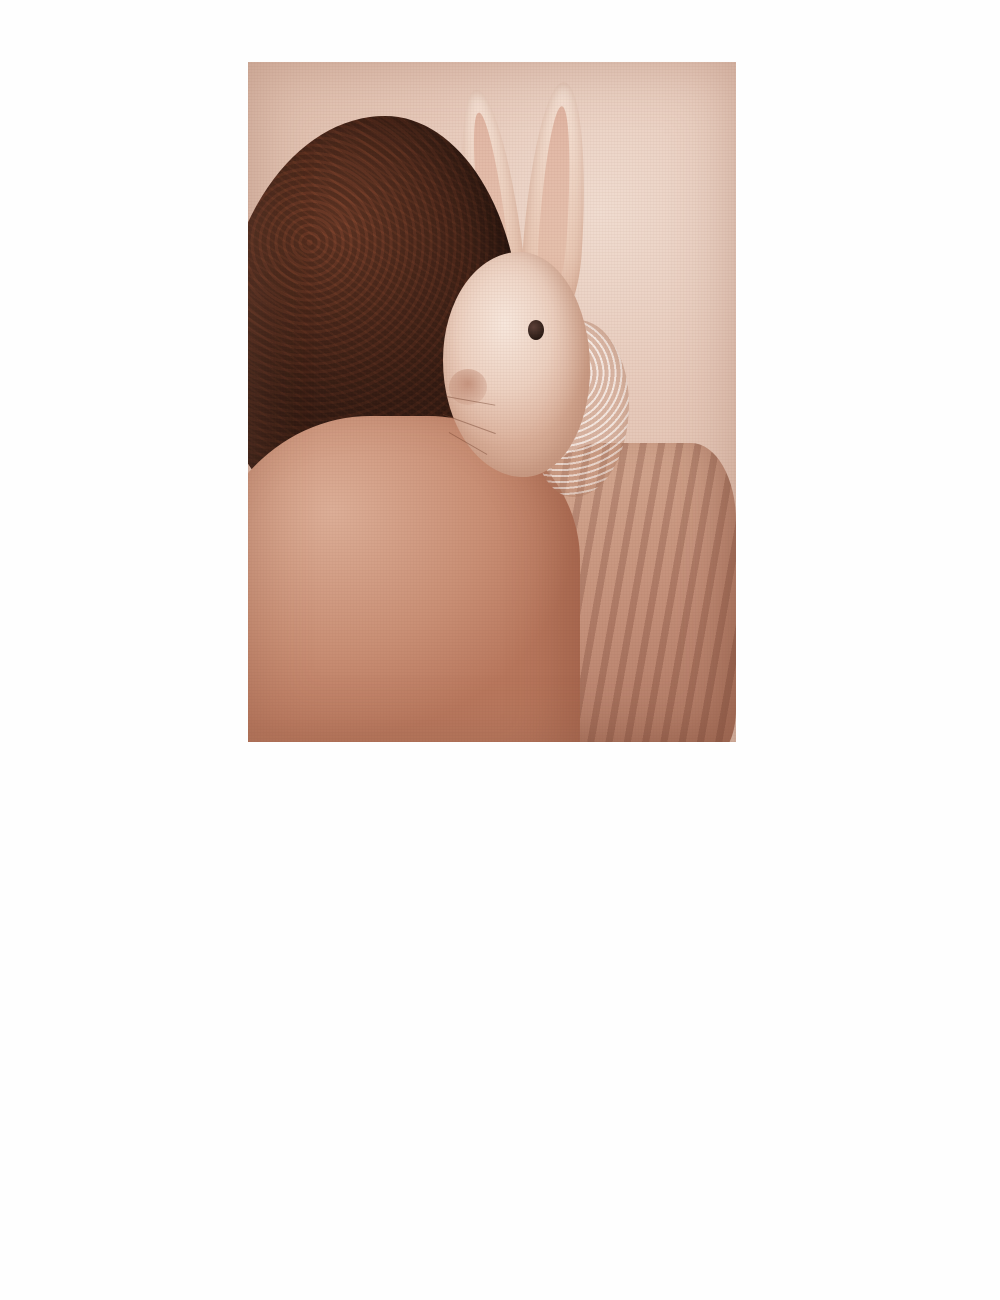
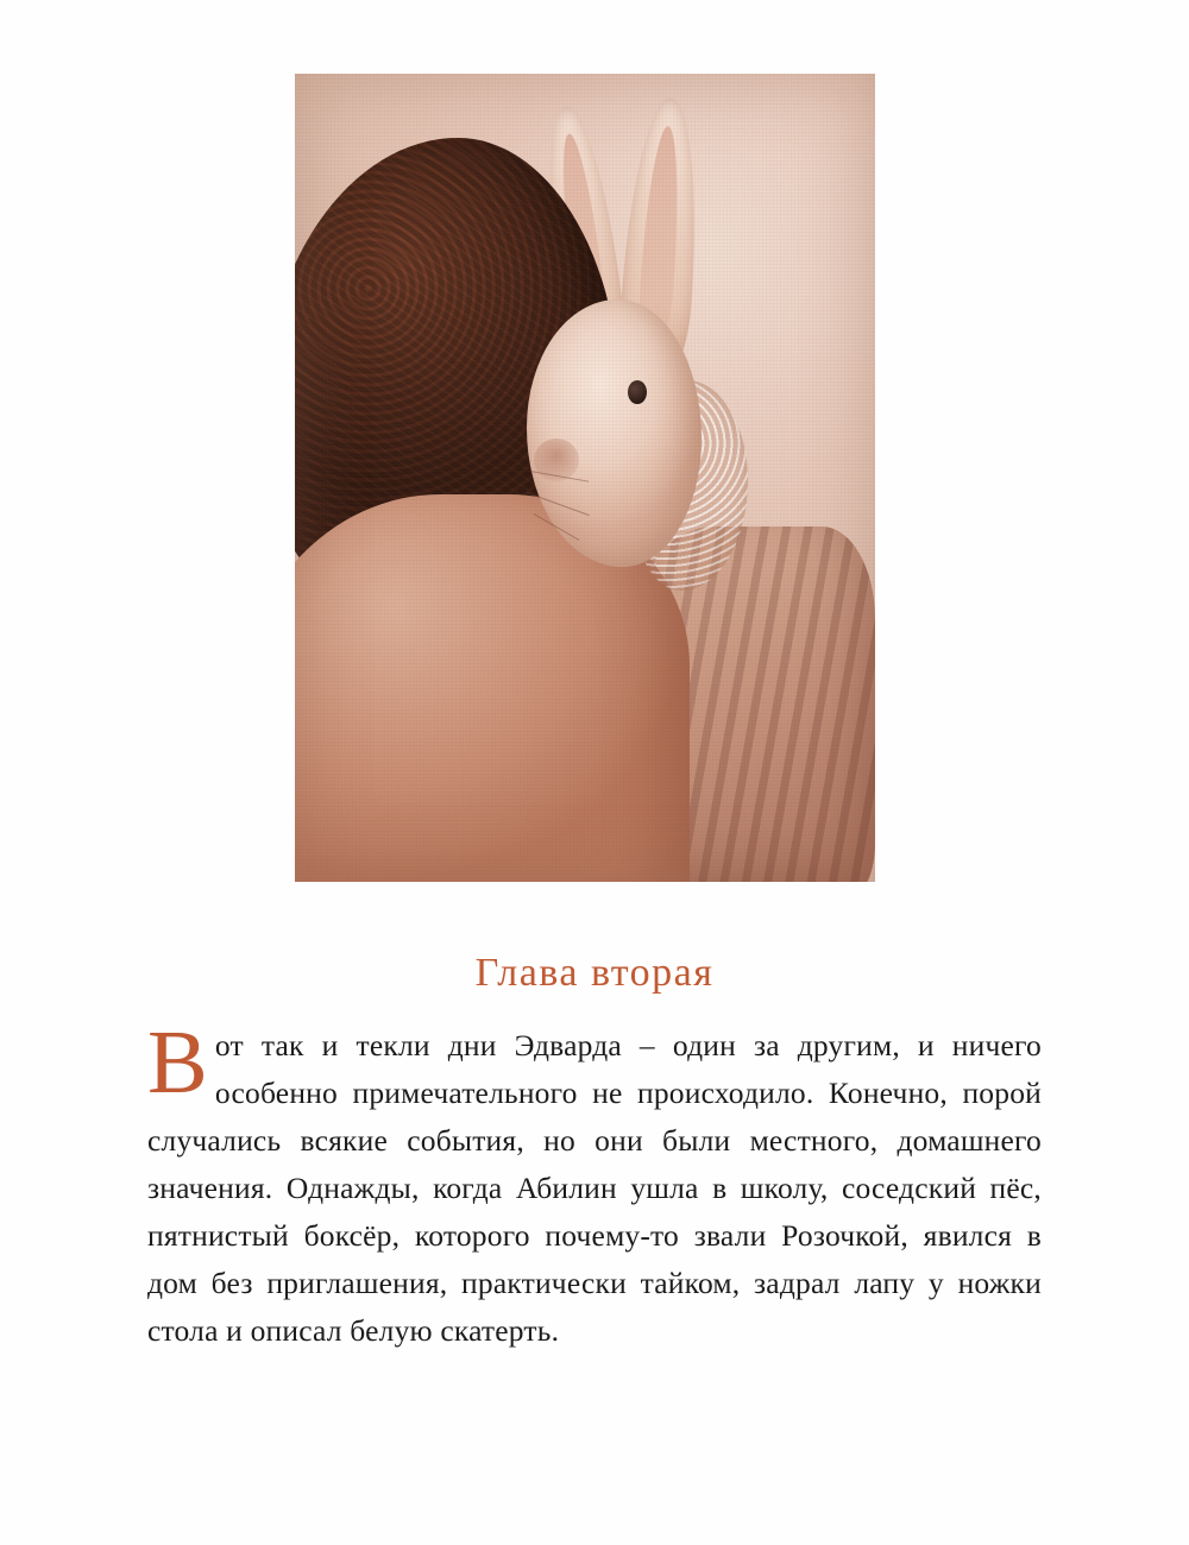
+ Глава вторая
+ В
+ от так и текли дни Эдварда – один за другим, и ничего особенно примечательного не происходило. Конечно, порой случались всякие события, но они были местного, домашнего значения. Однажды, когда Абилин ушла в школу, соседский пёс, пятнистый боксёр, которого почему-то звали Розочкой, явился в дом без приглашения, практически тайком, задрал лапу у ножки стола и описал белую скатерть.
